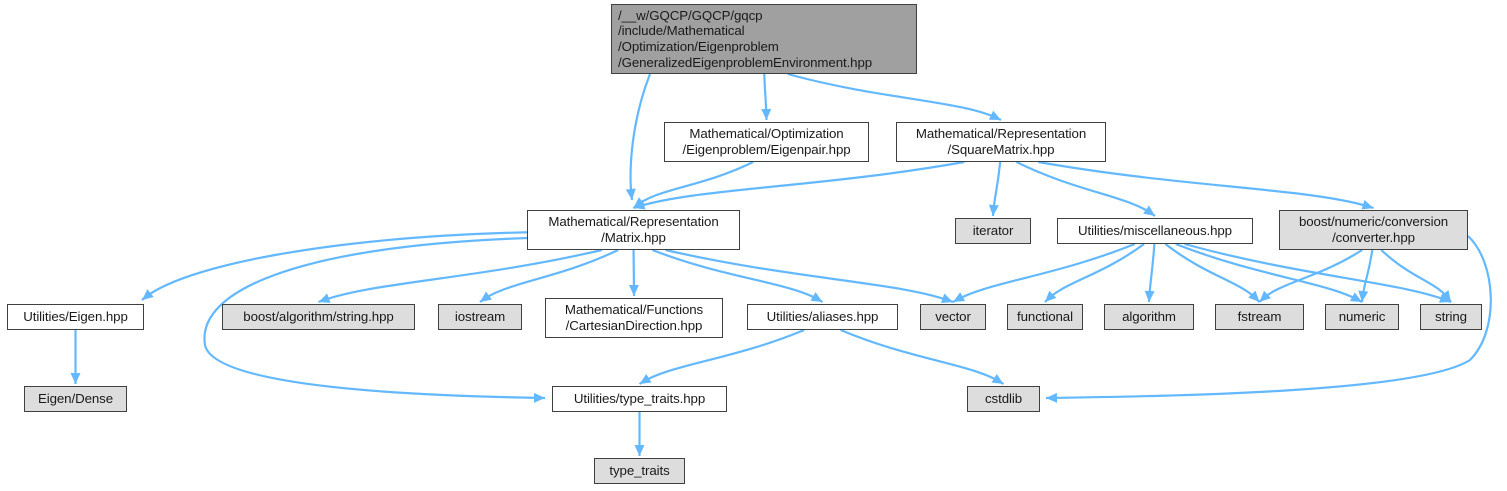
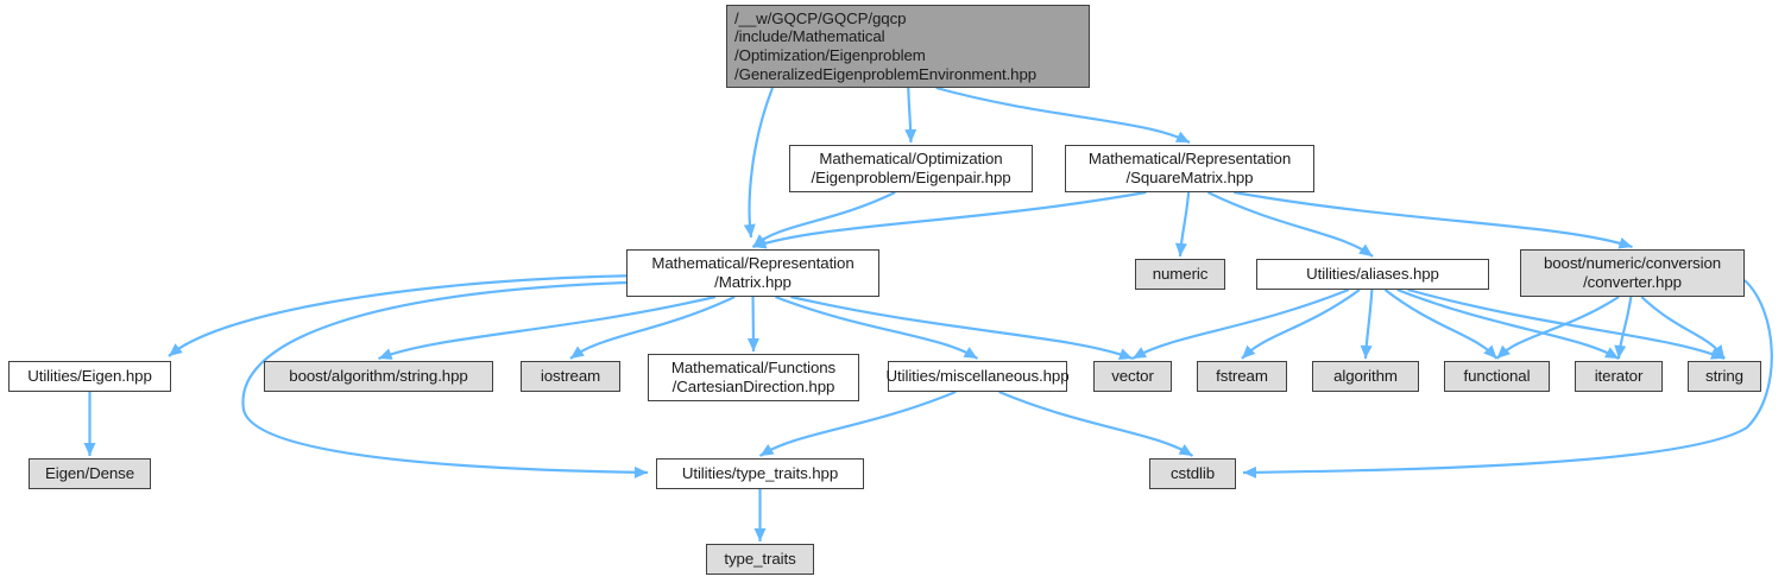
  /__w/GQCP/GQCP/gqcp
  /include/Mathematical
  /Optimization/Eigenproblem
  /GeneralizedEigenproblemEnvironment.hpp
  Mathematical/Optimization
  /Eigenproblem/Eigenpair.hpp
  Mathematical/Representation
  /SquareMatrix.hpp
  Mathematical/Representation
  /Matrix.hpp
- iterator
+ numeric
- Utilities/miscellaneous.hpp
+ Utilities/aliases.hpp
  boost/numeric/conversion
  /converter.hpp
  Utilities/Eigen.hpp
  boost/algorithm/string.hpp
  iostream
  Mathematical/Functions
  /CartesianDirection.hpp
- Utilities/aliases.hpp
+ Utilities/miscellaneous.hpp
  vector
- functional
+ fstream
  algorithm
- fstream
+ functional
- numeric
+ iterator
  string
  Eigen/Dense
  Utilities/type_traits.hpp
  cstdlib
  type_traits
